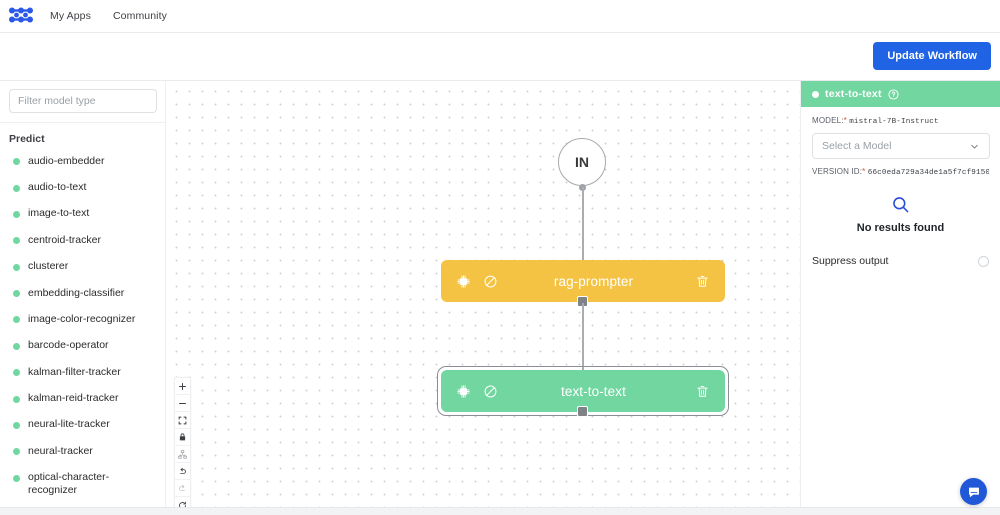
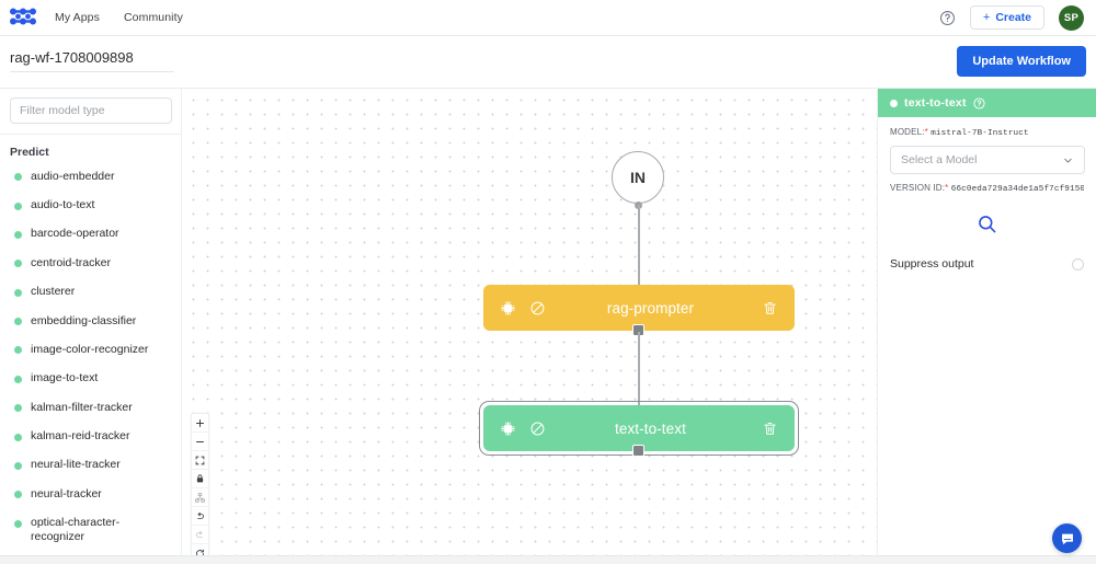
  My Apps
  Community
+ +
+ Create
+ SP
+ rag-wf-1708009898
  Update Workflow
  Filter model type
  Predict
  audio-embedder
  audio-to-text
- image-to-text
+ barcode-operator
  centroid-tracker
  clusterer
  embedding-classifier
  image-color-recognizer
- barcode-operator
+ image-to-text
  kalman-filter-tracker
  kalman-reid-tracker
  neural-lite-tracker
  neural-tracker
  optical-character-recognizer
  IN
  rag-prompter
  text-to-text
  text-to-text
  MODEL:* mistral-7B-Instruct
  Select a Model
  VERSION ID:* 66c0eda729a34de1a5f7cf9150
- No results found
  Suppress output
